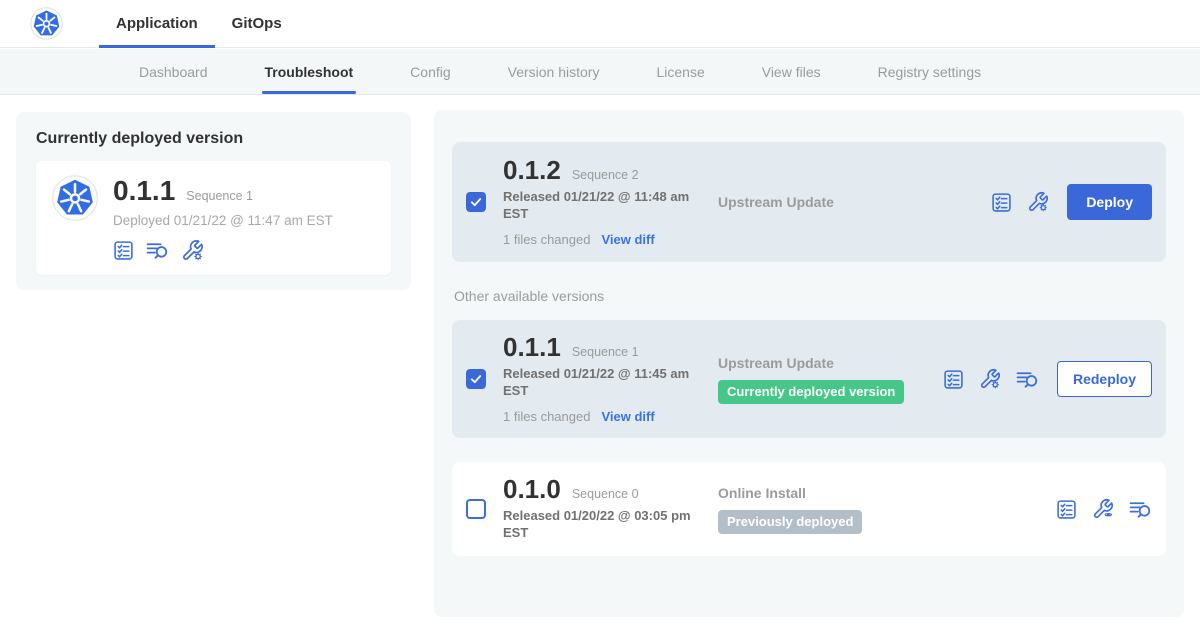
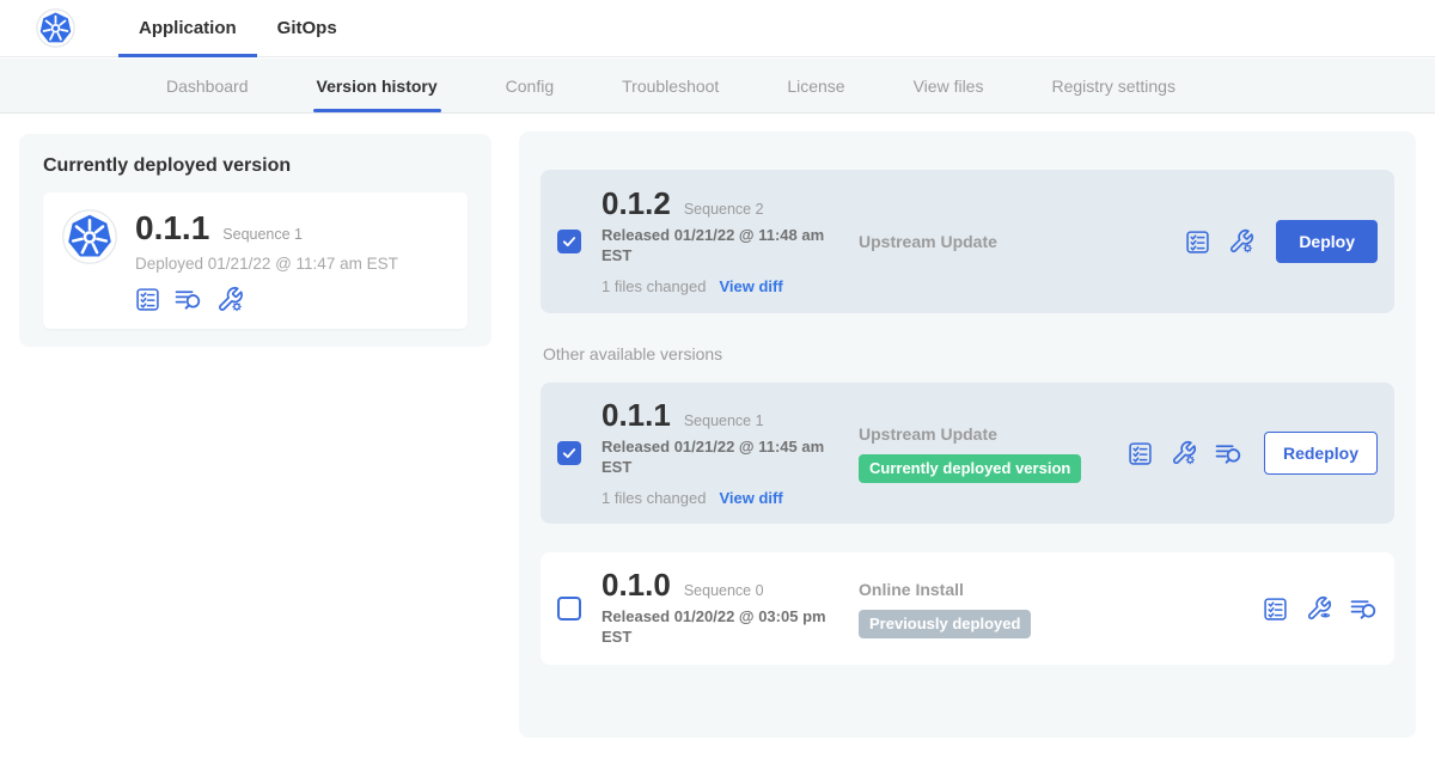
  Application
  GitOps
  Dashboard
- Troubleshoot
+ Version history
  Config
- Version history
+ Troubleshoot
  License
  View files
  Registry settings
  Currently deployed version
  0.1.1
  Sequence 1
  Deployed 01/21/22 @ 11:47 am EST
  0.1.2
  Sequence 2
  Released 01/21/22 @ 11:48 am EST
  1 files changed
  View diff
  Upstream Update
  Deploy
  Other available versions
  0.1.1
  Sequence 1
  Released 01/21/22 @ 11:45 am EST
  1 files changed
  View diff
  Upstream Update
  Currently deployed version
  Redeploy
  0.1.0
  Sequence 0
  Released 01/20/22 @ 03:05 pm EST
  Online Install
  Previously deployed
